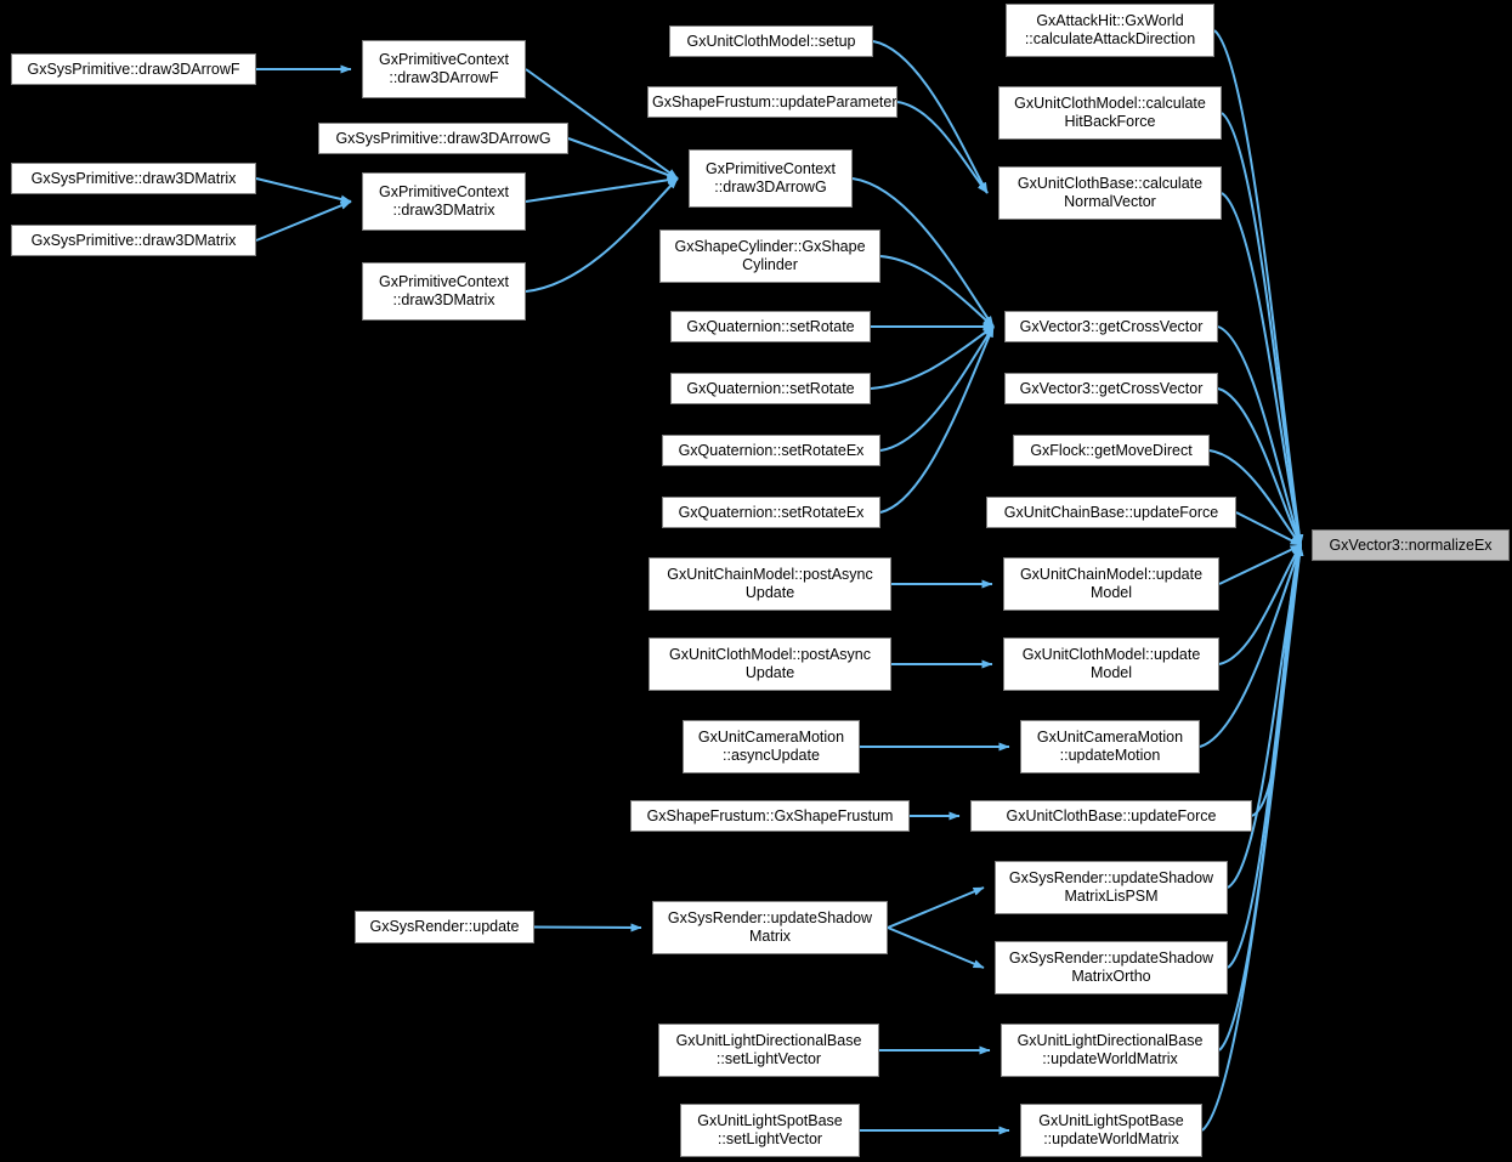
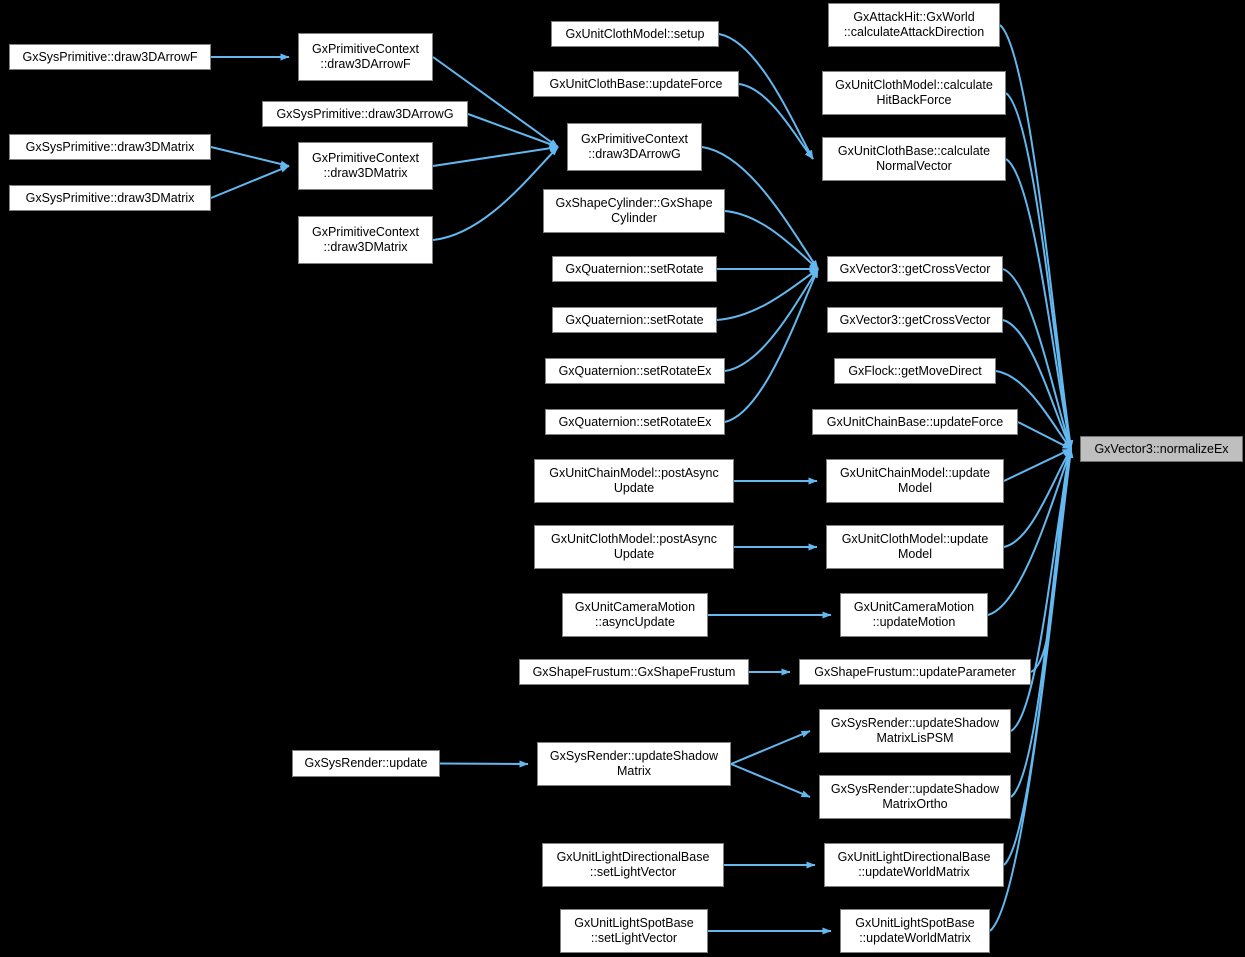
  GxSysPrimitive::draw3DArrowF
  GxPrimitiveContext
  ::draw3DArrowF
  GxSysPrimitive::draw3DArrowG
  GxSysPrimitive::draw3DMatrix
  GxSysPrimitive::draw3DMatrix
  GxPrimitiveContext
  ::draw3DMatrix
  GxPrimitiveContext
  ::draw3DMatrix
  GxUnitClothModel::setup
- GxShapeFrustum::updateParameter
+ GxUnitClothBase::updateForce
  GxPrimitiveContext
  ::draw3DArrowG
  GxShapeCylinder::GxShape
  Cylinder
  GxQuaternion::setRotate
  GxQuaternion::setRotate
  GxQuaternion::setRotateEx
  GxQuaternion::setRotateEx
  GxUnitChainModel::postAsync
  Update
  GxUnitClothModel::postAsync
  Update
  GxUnitCameraMotion
  ::asyncUpdate
  GxShapeFrustum::GxShapeFrustum
  GxSysRender::update
  GxSysRender::updateShadow
  Matrix
  GxUnitLightDirectionalBase
  ::setLightVector
  GxUnitLightSpotBase
  ::setLightVector
  GxAttackHit::GxWorld
  ::calculateAttackDirection
  GxUnitClothModel::calculate
  HitBackForce
  GxUnitClothBase::calculate
  NormalVector
  GxVector3::getCrossVector
  GxVector3::getCrossVector
  GxFlock::getMoveDirect
  GxUnitChainBase::updateForce
  GxUnitChainModel::update
  Model
  GxUnitClothModel::update
  Model
  GxUnitCameraMotion
  ::updateMotion
- GxUnitClothBase::updateForce
+ GxShapeFrustum::updateParameter
  GxSysRender::updateShadow
  MatrixLisPSM
  GxSysRender::updateShadow
  MatrixOrtho
  GxUnitLightDirectionalBase
  ::updateWorldMatrix
  GxUnitLightSpotBase
  ::updateWorldMatrix
  GxVector3::normalizeEx
